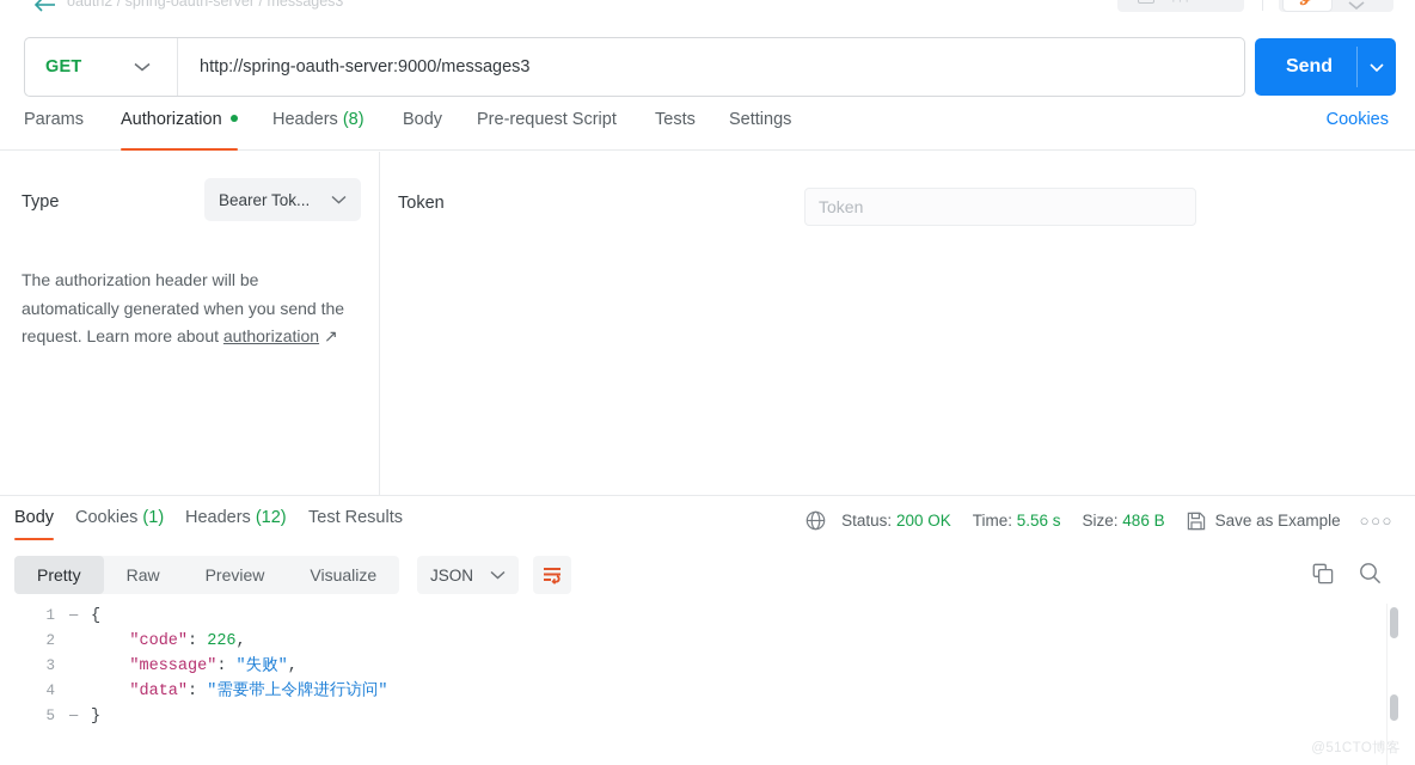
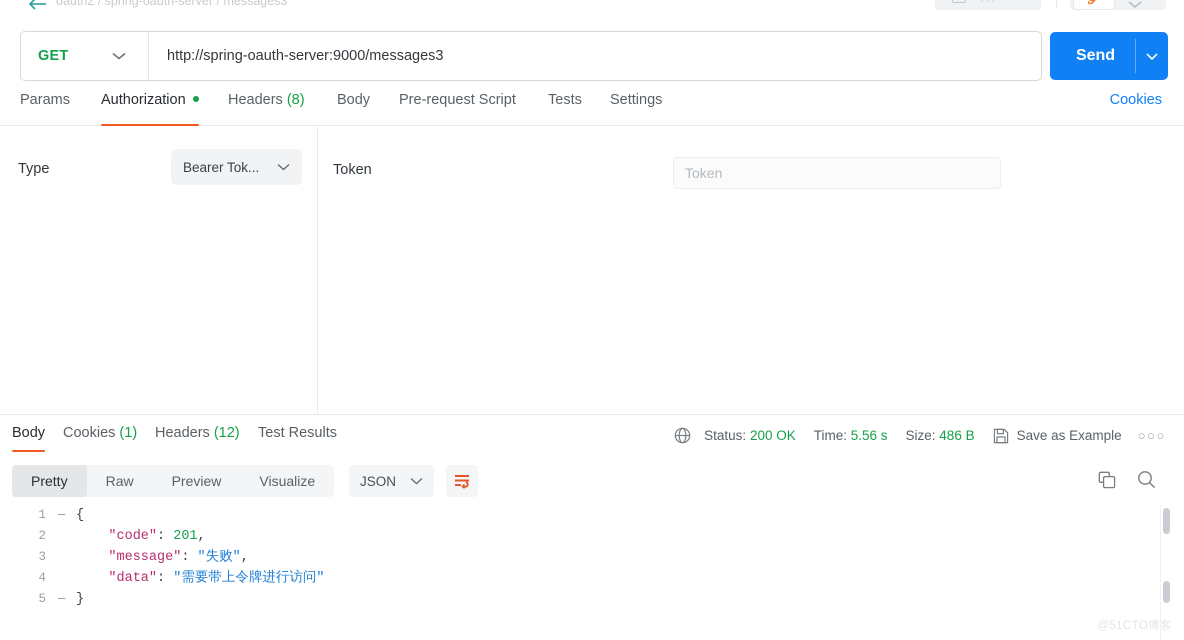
  oauth2 / spring-oauth-server / messages3
  ···
  𝒫
  GET
  http://spring-oauth-server:9000/messages3
  Send
  Params
  Authorization
  Headers (8)
  Body
  Pre-request Script
  Tests
  Settings
  Cookies
  Type
  Bearer Tok...
- The authorization header will be automatically generated when you send the request. Learn more about authorization ↗
  Token
  Token
  Body
  Cookies (1)
  Headers (12)
  Test Results
  Status: 200 OK
  Time: 5.56 s
  Size: 486 B
  Save as Example
  ○○○
  Pretty
  Raw
  Preview
  Visualize
  JSON
  1
  ─
  {
  2
- "code": 226,
+ "code": 201,
  3
  "message": "失败",
  4
  "data": "需要带上令牌进行访问"
  5
  ─
  }
  @51CTO博客
